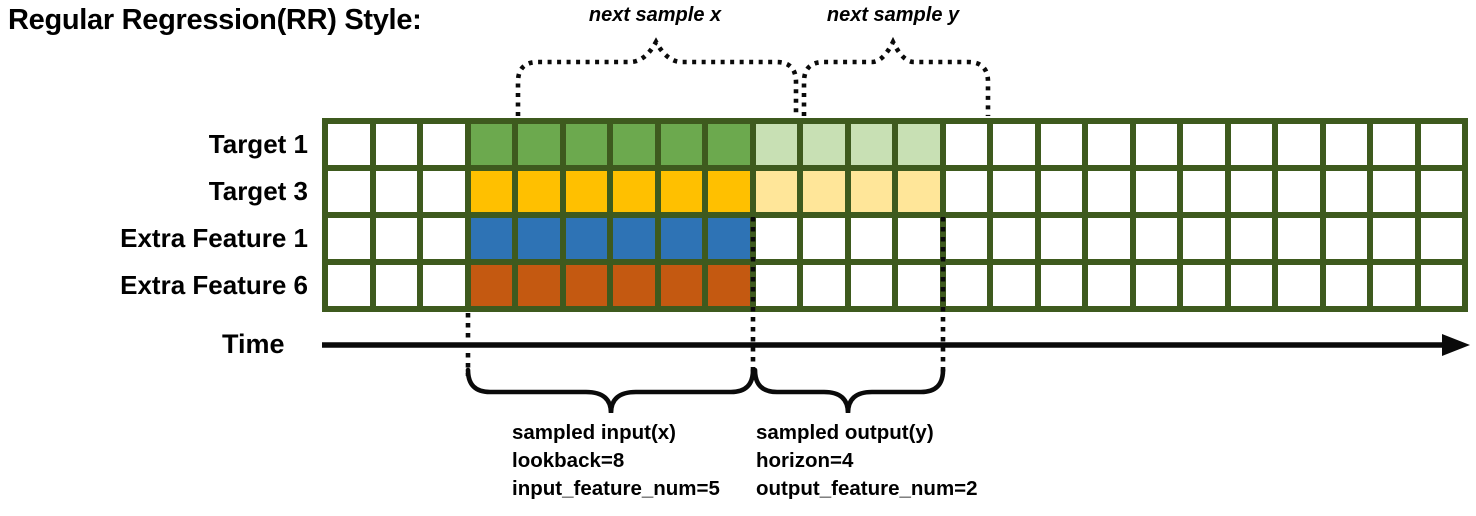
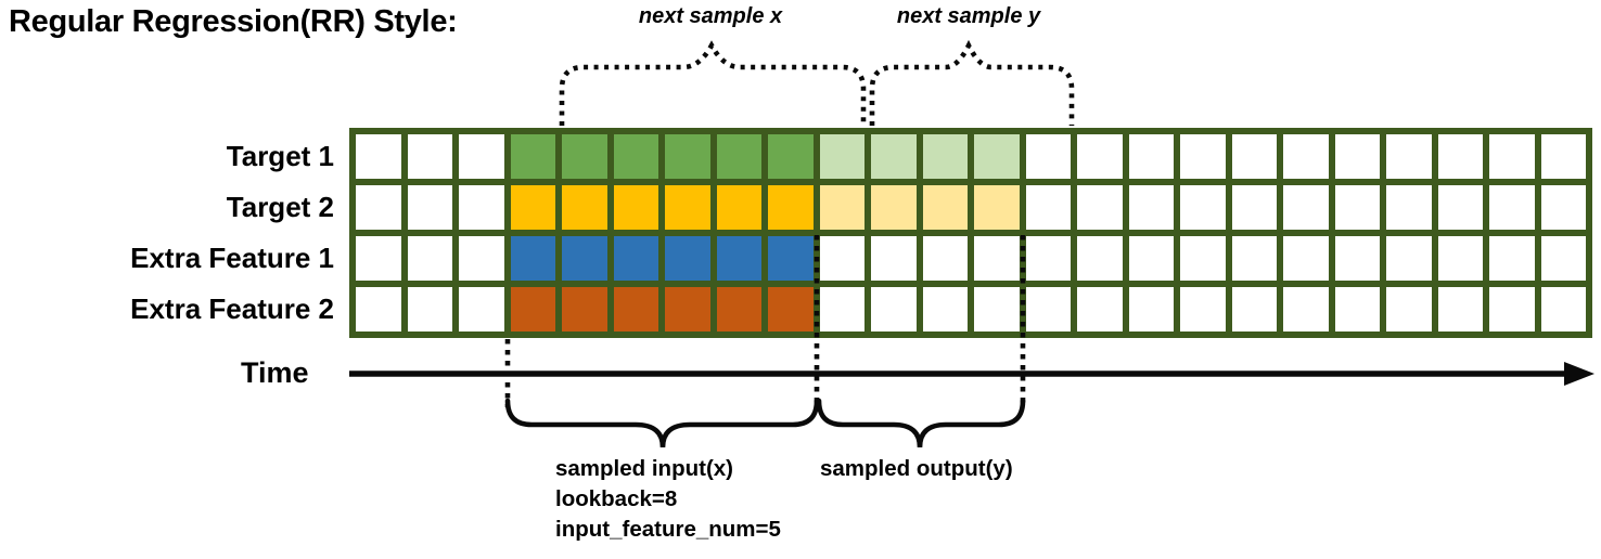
  Regular Regression(RR) Style:
  next sample x
  next sample y
  Target 1
- Target 3
+ Target 2
  Extra Feature 1
- Extra Feature 6
+ Extra Feature 2
  Time
  sampled input(x)
  lookback=8
  input_feature_num=5
  sampled output(y)
- horizon=4
- output_feature_num=2
